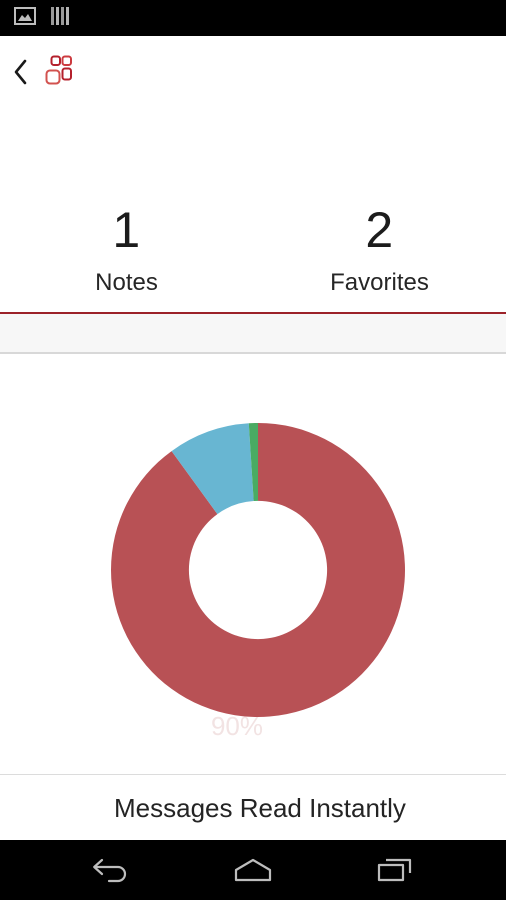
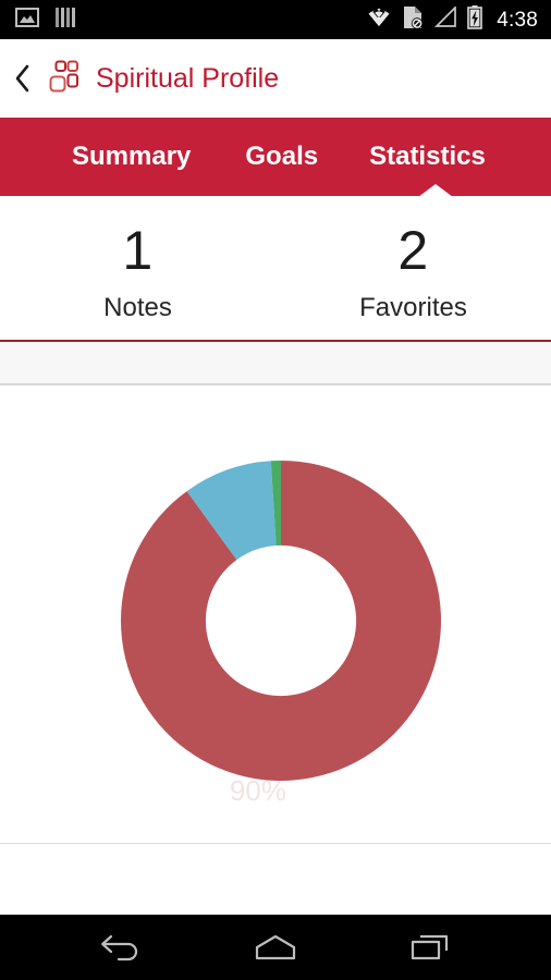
+ 4:38
+ Spiritual Profile
+ Summary
+ Goals
+ Statistics
  1
  Notes
  2
  Favorites
  90%
- Messages Read Instantly
